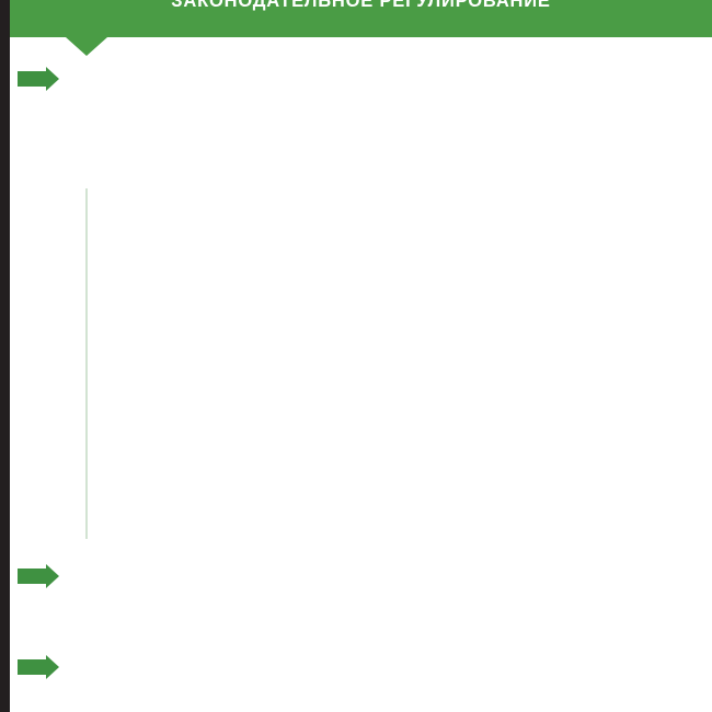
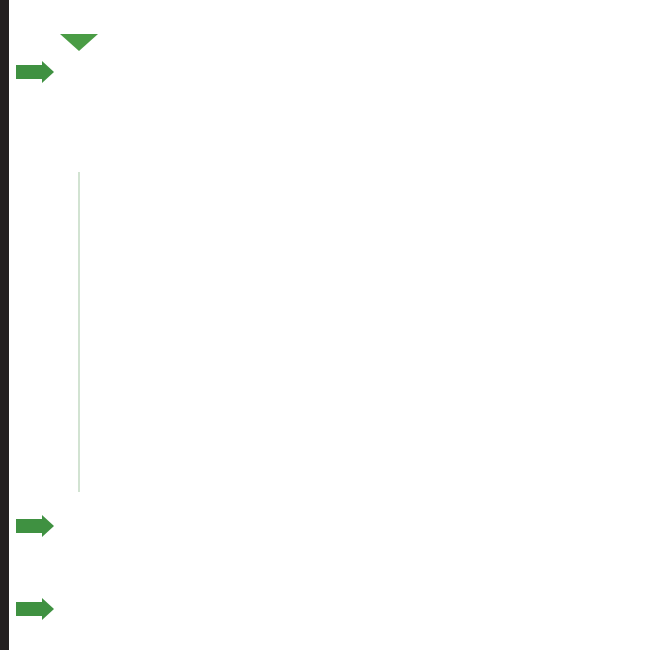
- ЗАКОНОДАТЕЛЬНОЕ РЕГУЛИРОВАНИЕ
